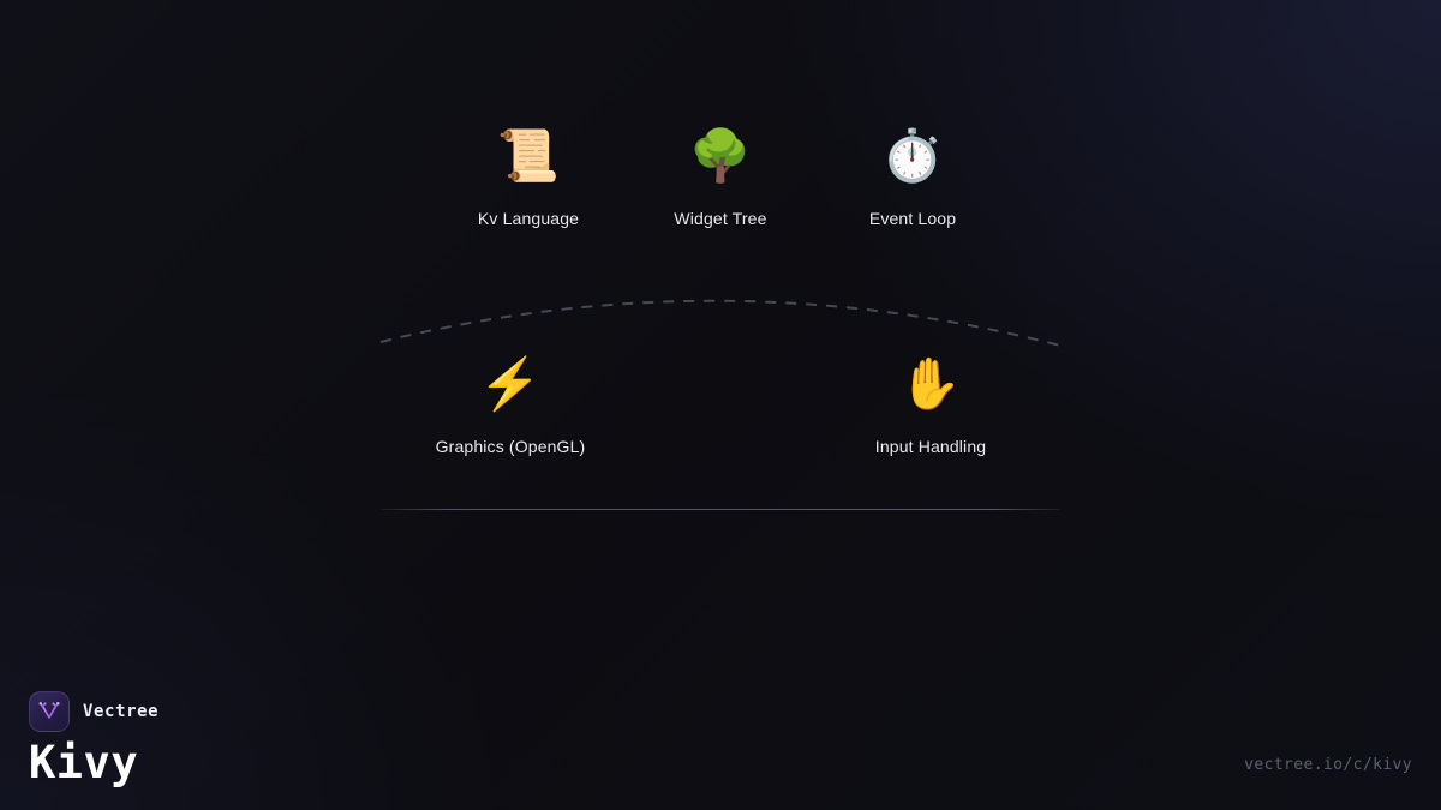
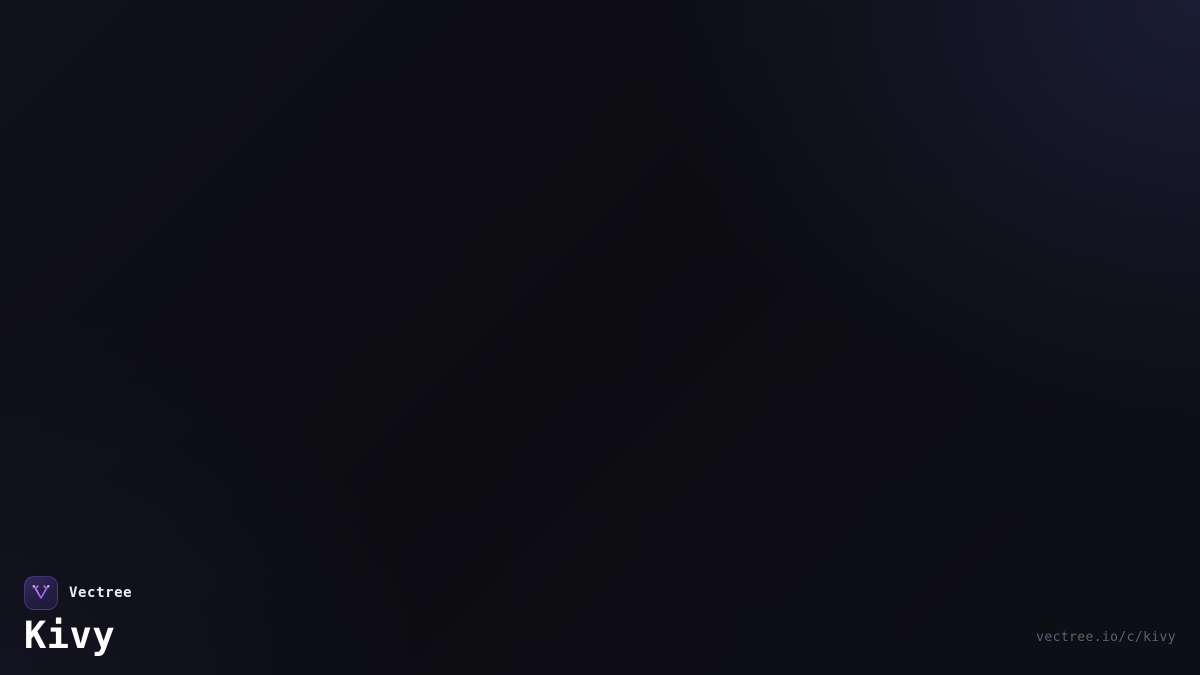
- 📜
- Kv Language
- 🌳
- Widget Tree
- ⏱️
- Event Loop
- ⚡
- Graphics (OpenGL)
- ✋
- Input Handling
  Vectree
  Kivy
  vectree.io/c/kivy
